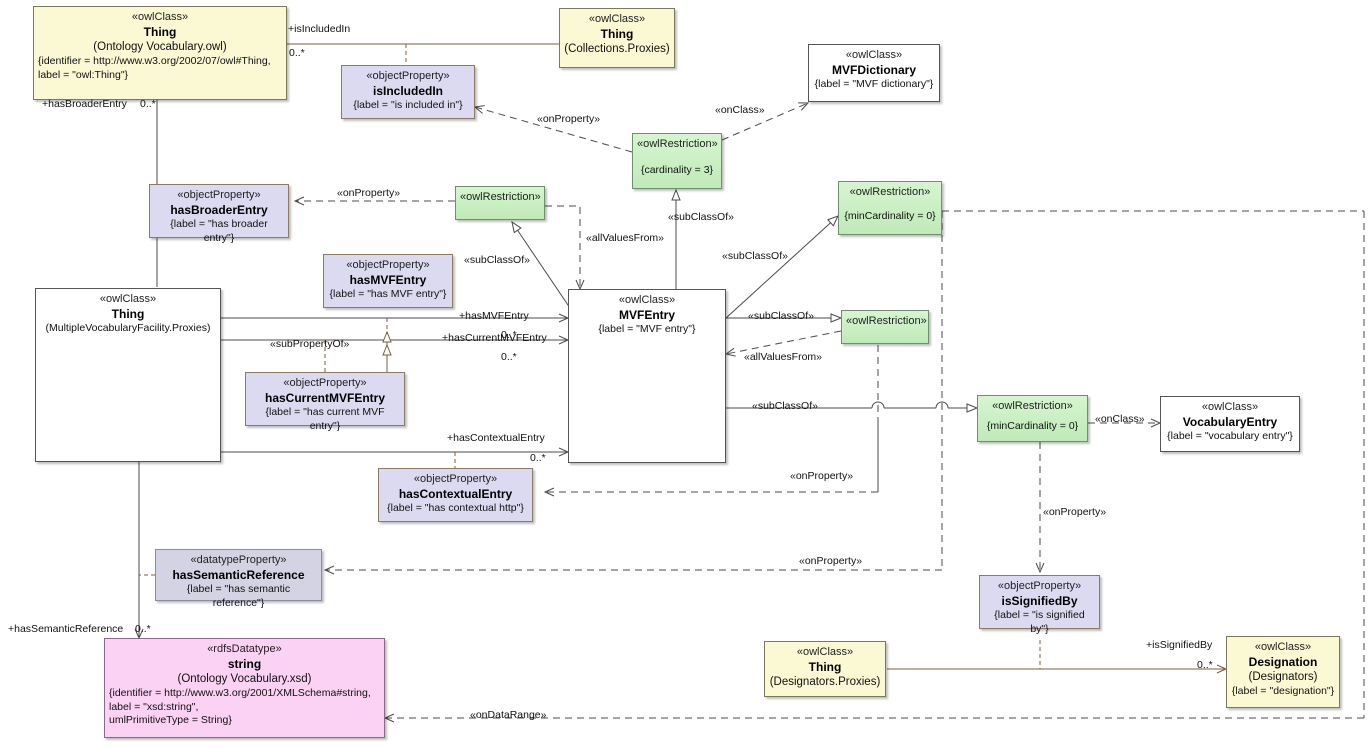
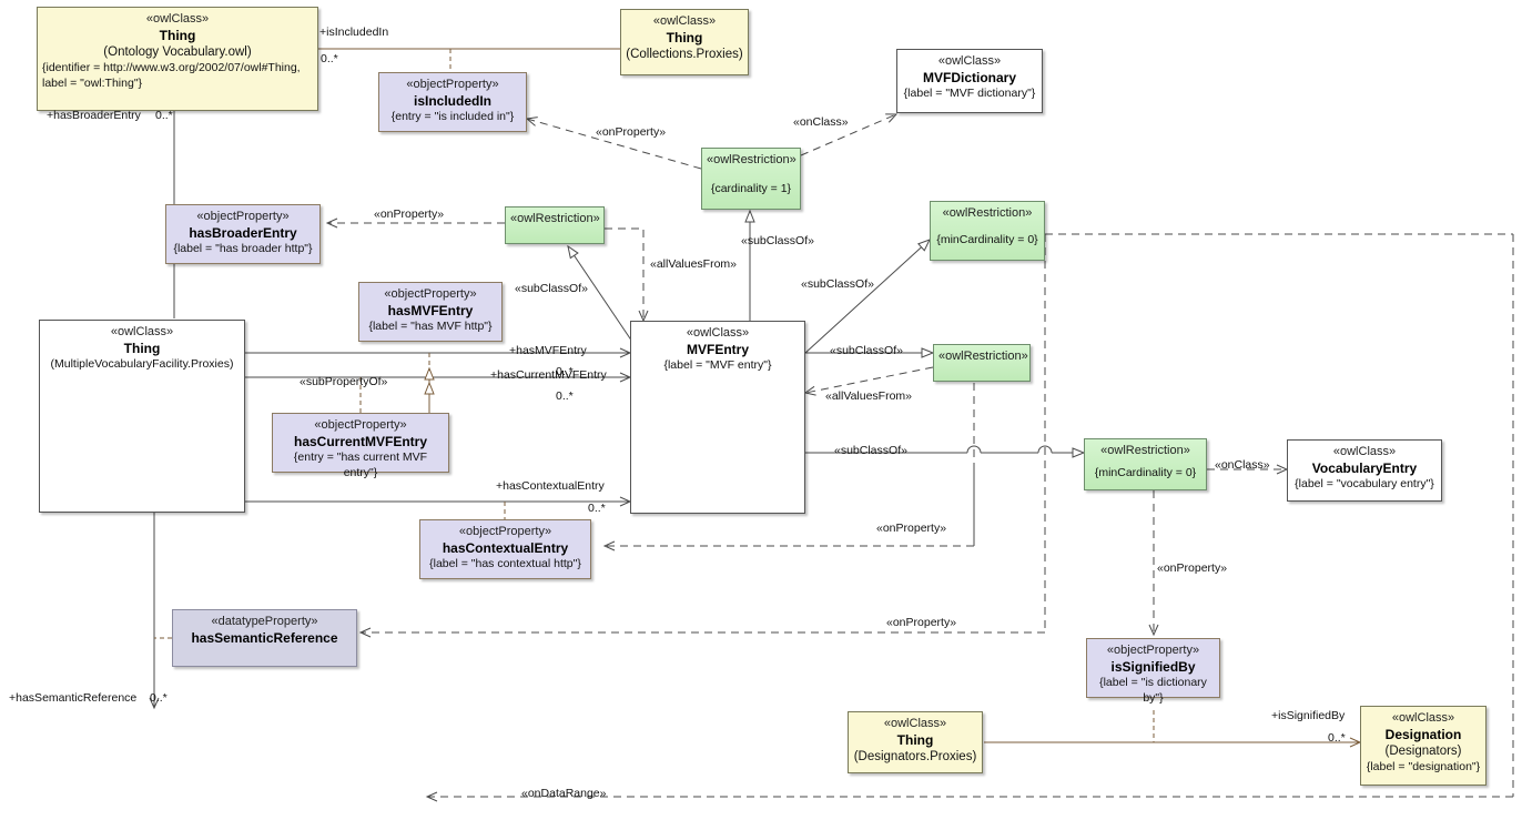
  «owlClass»
  Thing
  (Ontology Vocabulary.owl)
  {identifier = http://www.w3.org/2002/07/owl#Thing,
  label = "owl:Thing"}
  «owlClass»
  Thing
  (Collections.Proxies)
  «objectProperty»
  isIncludedIn
- {label = "is included in"}
+ {entry = "is included in"}
  «owlClass»
  MVFDictionary
  {label = "MVF dictionary"}
  «owlRestriction»
- {cardinality = 3}
+ {cardinality = 1}
  «objectProperty»
  hasBroaderEntry
- {label = "has broader entry"}
+ {label = "has broader http"}
  «owlRestriction»
  «owlRestriction»
  {minCardinality = 0}
  «objectProperty»
  hasMVFEntry
- {label = "has MVF entry"}
+ {label = "has MVF http"}
  «owlClass»
  Thing
  (MultipleVocabularyFacility.Proxies)
  «owlClass»
  MVFEntry
  {label = "MVF entry"}
  «owlRestriction»
  «objectProperty»
  hasCurrentMVFEntry
- {label = "has current MVF entry"}
+ {entry = "has current MVF entry"}
  «owlRestriction»
  {minCardinality = 0}
  «owlClass»
  VocabularyEntry
  {label = "vocabulary entry"}
  «objectProperty»
  hasContextualEntry
  {label = "has contextual http"}
  «datatypeProperty»
  hasSemanticReference
- {label = "has semantic reference"}
  «objectProperty»
  isSignifiedBy
- {label = "is signified by"}
+ {label = "is dictionary by"}
  «owlClass»
  Thing
  (Designators.Proxies)
  «owlClass»
  Designation
  (Designators)
  {label = "designation"}
- «rdfsDatatype»
- string
- (Ontology Vocabulary.xsd)
- {identifier = http://www.w3.org/2001/XMLSchema#string,
- label = "xsd:string",
- umlPrimitiveType = String}
  +isIncludedIn
  0..*
  +hasBroaderEntry
  0..*
  «onProperty»
  «onClass»
  «onProperty»
  «subClassOf»
  «subClassOf»
  «allValuesFrom»
  «subClassOf»
  «subClassOf»
  «allValuesFrom»
  «subClassOf»
  «subPropertyOf»
  +hasMVFEntry
  0..*
  +hasCurrentMVFEntry
  0..*
  +hasContextualEntry
  0..*
  «onClass»
  «onProperty»
  «onProperty»
  «onProperty»
  +hasSemanticReference
  0..*
  +isSignifiedBy
  0..*
  «onDataRange»
